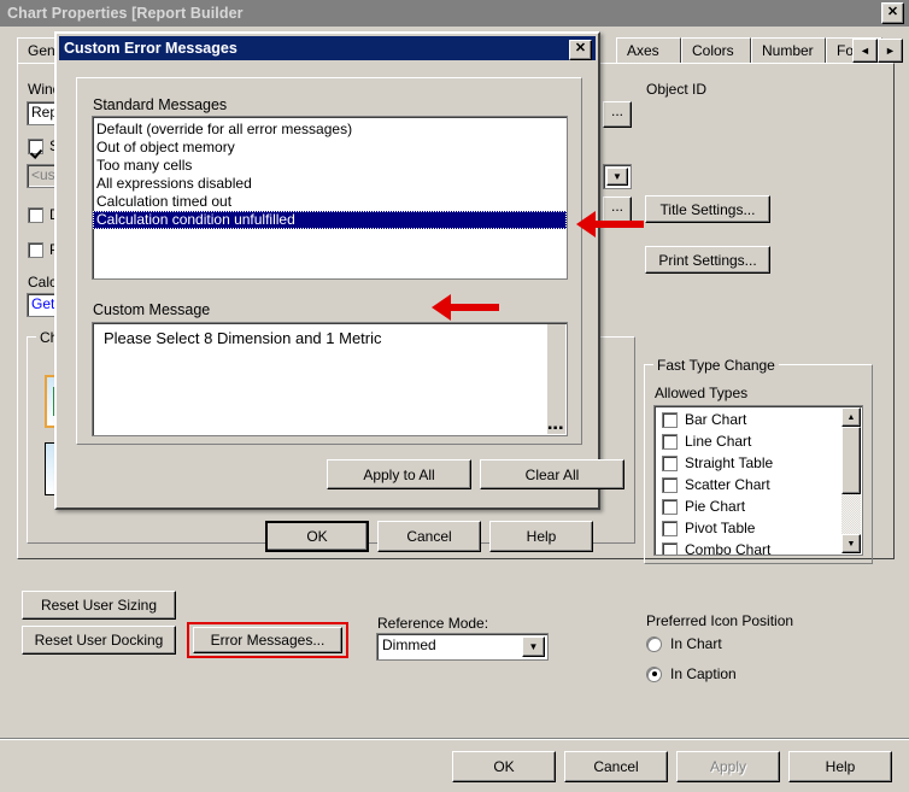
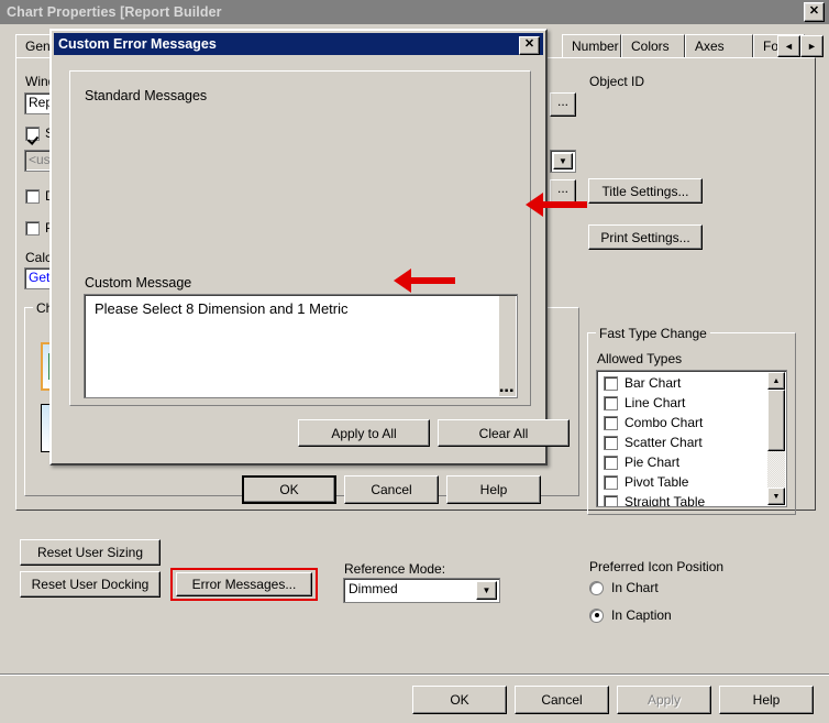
  Chart Properties [Report Builder
  ✕
  Gen
- Axes
+ Number
  Colors
- Number
+ Axes
  ◄
  ►
  Win
  <us
  Calc
  Get
  Object ID
  ...
  ...
  ▼
  Title Settings...
  Print Settings...
  Fast Type Change
  Allowed Types
  Bar Chart
  Line Chart
- Straight Table
+ Combo Chart
  Scatter Chart
  Pie Chart
  Pivot Table
- Combo Chart
+ Straight Table
  Preferred Icon Position
  In Chart
  In Caption
  Reset User Sizing
  Reset User Docking
  Error Messages...
  Reference Mode:
  Dimmed
  ▼
  OK
  Cancel
  Apply
  Help
  Custom Error Messages
  ✕
  Standard Messages
- Default (override for all error messages)
- Out of object memory
- Too many cells
- All expressions disabled
- Calculation timed out
- Calculation condition unfulfilled
  Custom Message
  Please Select 8 Dimension and 1 Metric
  ▪▪▪
  Apply to All
  Clear All
  OK
  Cancel
  Help
